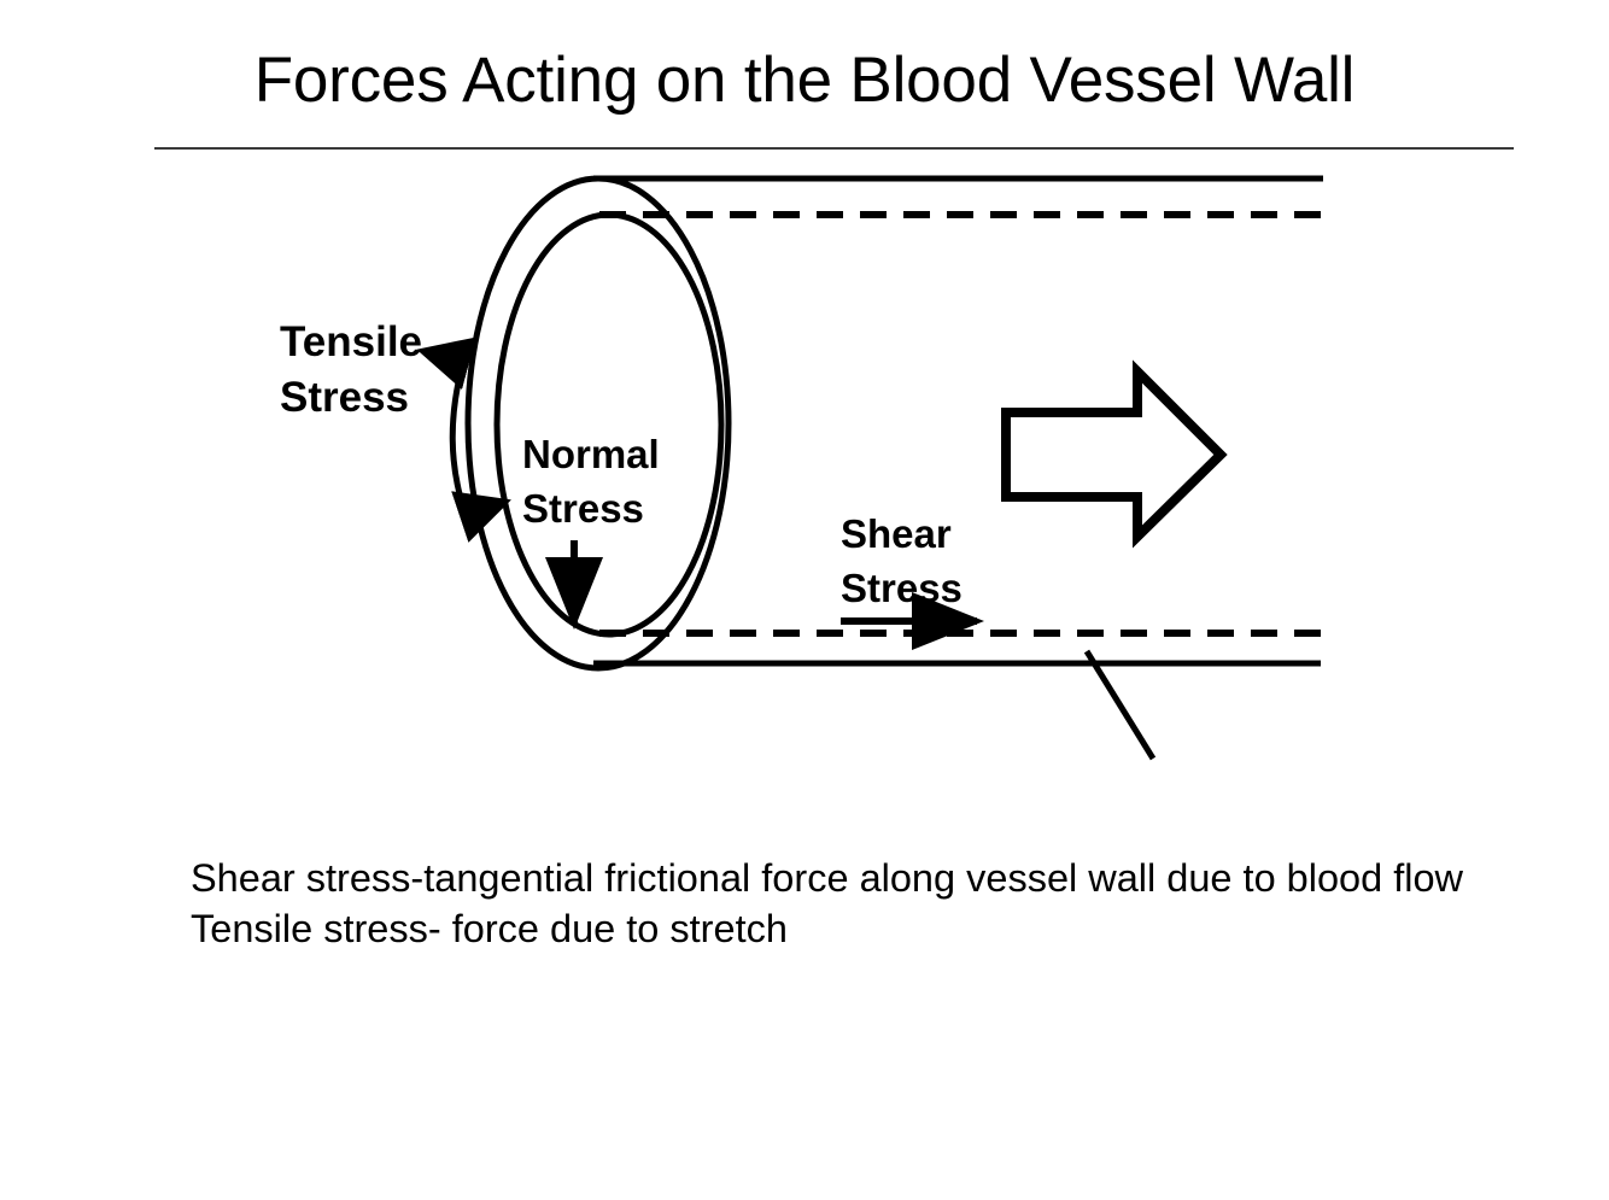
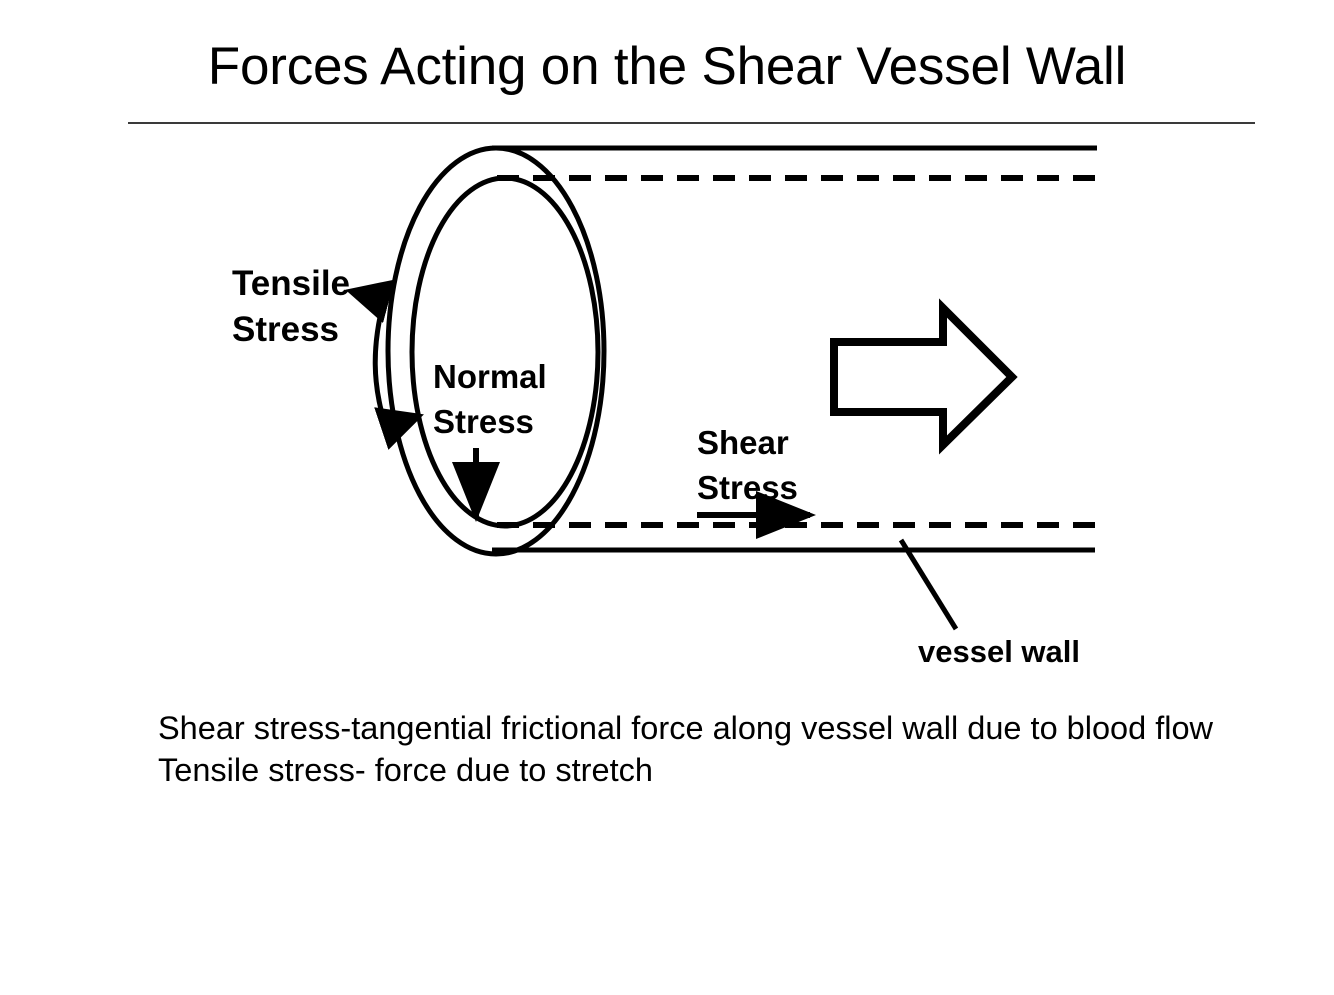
- Forces Acting on the Blood Vessel Wall
+ Forces Acting on the Shear Vessel Wall
  Tensile
  Stress
  Normal
  Stress
  Shear
  Stress
+ vessel wall
  Shear stress-tangential frictional force along vessel wall due to blood flow
  Tensile stress- force due to stretch
